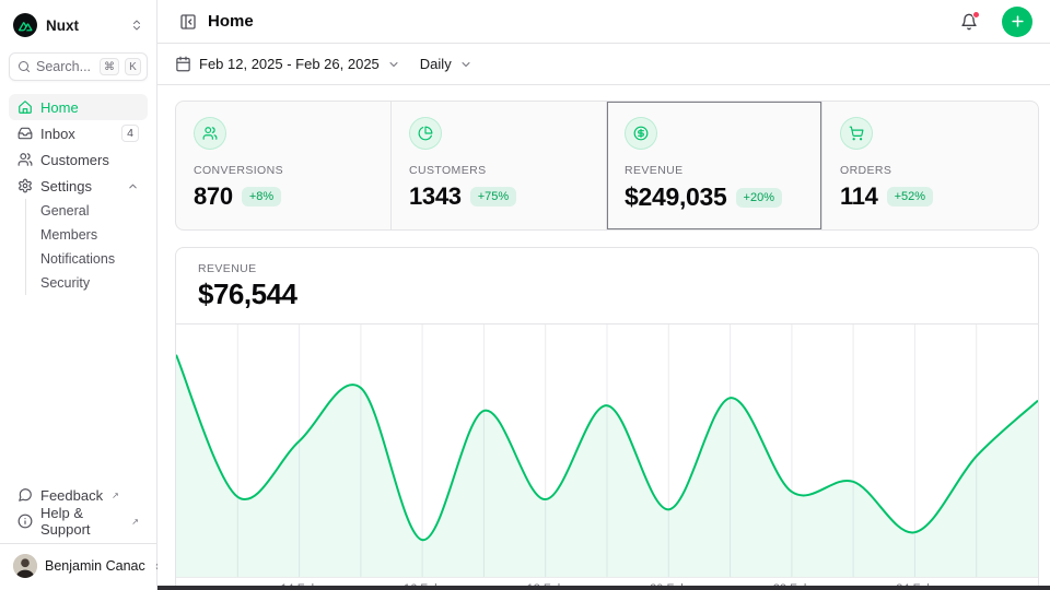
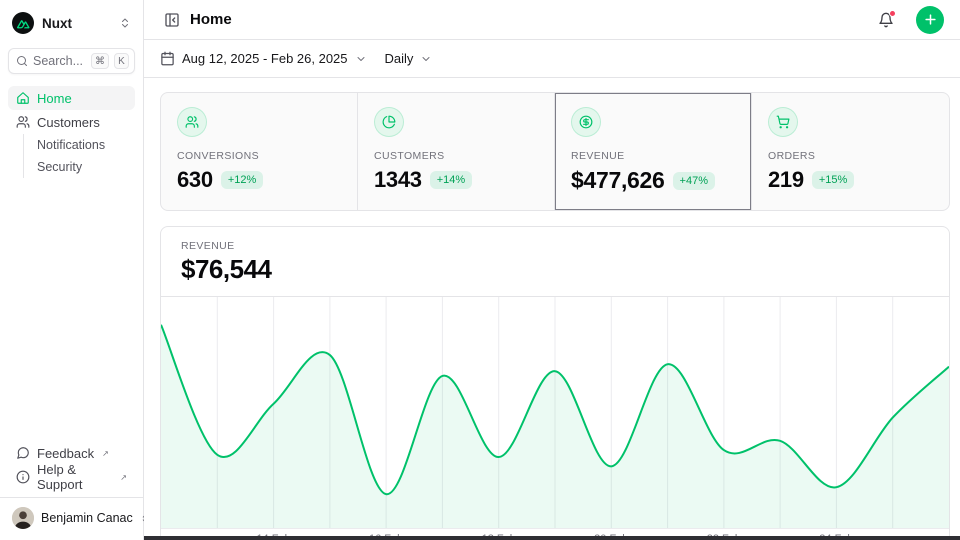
  Nuxt
  Search...
  ⌘
  K
  Home
- Inbox
- 4
  Customers
- Settings
- General
- Members
  Notifications
  Security
  Feedback
  ↗
  Help & Support
  ↗
  Benjamin Canac
  Home
- Feb 12, 2025 - Feb 26, 2025
+ Aug 12, 2025 - Feb 26, 2025
  Daily
  CONVERSIONS
- 870
+ 630
- +8%
+ +12%
  CUSTOMERS
  1343
- +75%
+ +14%
  REVENUE
- $249,035
+ $477,626
- +20%
+ +47%
  ORDERS
- 114
+ 219
- +52%
+ +15%
  REVENUE
  $76,544
